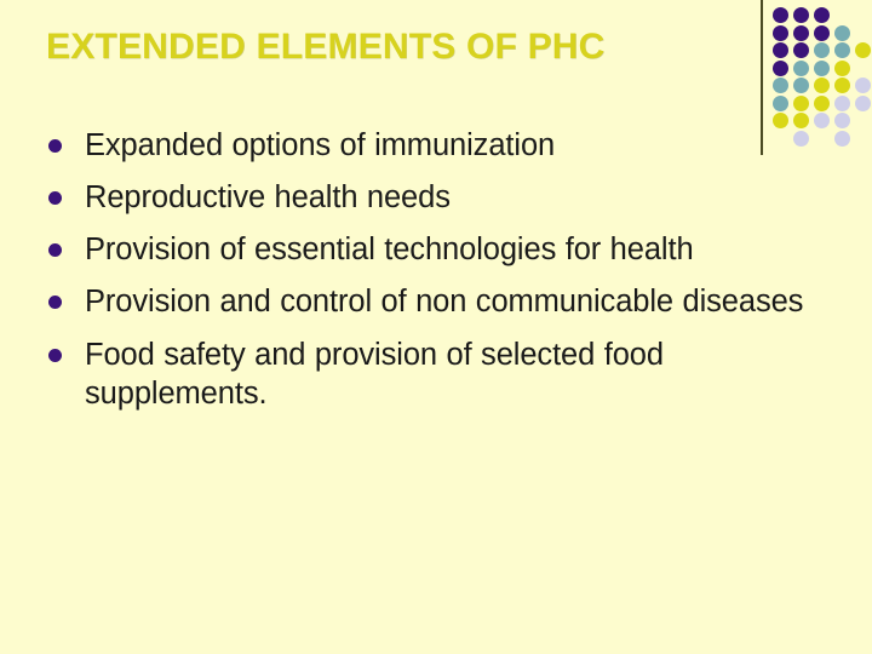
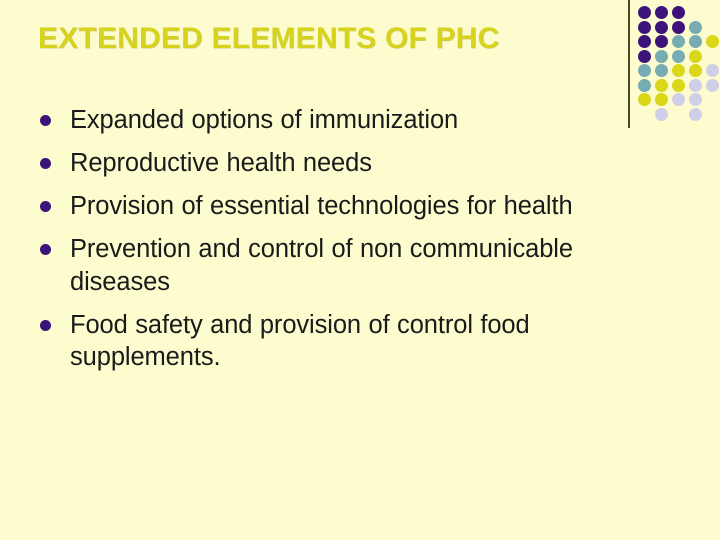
  EXTENDED ELEMENTS OF PHC
  Expanded options of immunization
  Reproductive health needs
  Provision of essential technologies for health
- Provision and control of non communicable diseases
+ Prevention and control of non communicable diseases
- Food safety and provision of selected food supplements.
+ Food safety and provision of control food supplements.
